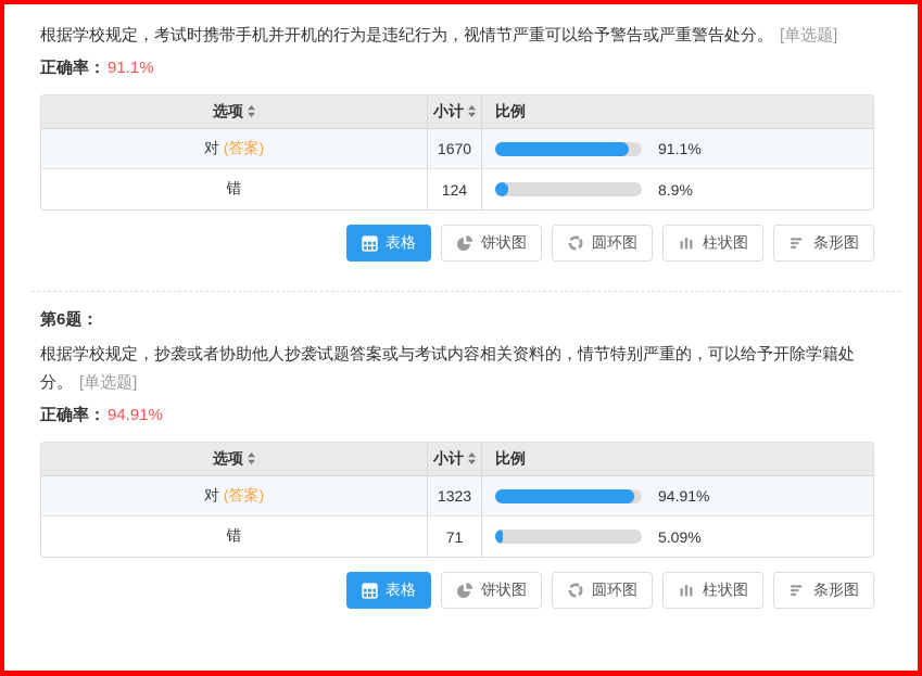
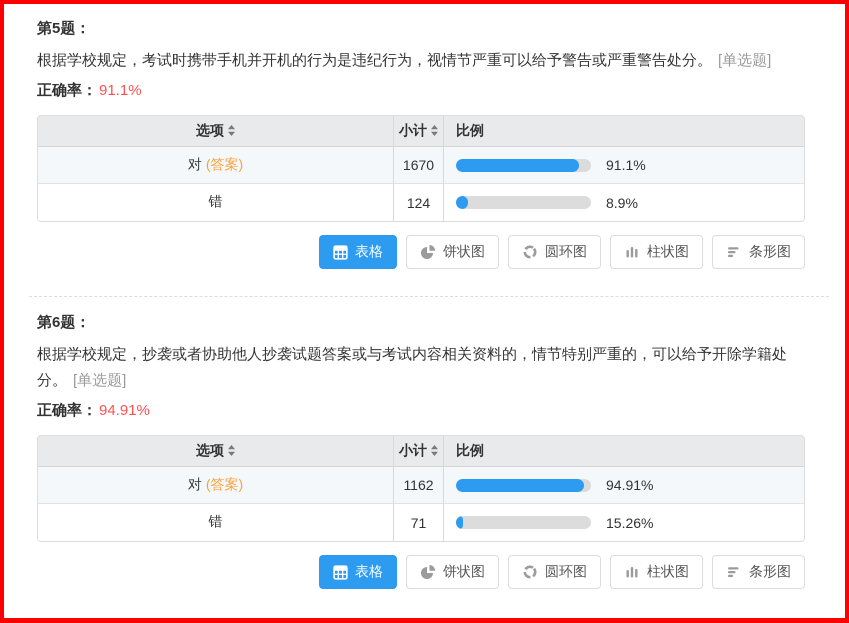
+ 第5题：
  根据学校规定，考试时携带手机并开机的行为是违纪行为，视情节严重可以给予警告或严重警告处分。 [单选题]
  正确率：91.1%
  选项	小计	比例
  对 (答案)	1670	91.1%
  错	124	8.9%
  表格
  饼状图
  圆环图
  柱状图
  条形图
  第6题：
  根据学校规定，抄袭或者协助他人抄袭试题答案或与考试内容相关资料的，情节特别严重的，可以给予开除学籍处分。 [单选题]
  正确率：94.91%
  选项	小计	比例
- 对 (答案)	1323	94.91%
+ 对 (答案)	1162	94.91%
- 错	71	5.09%
+ 错	71	15.26%
  表格
  饼状图
  圆环图
  柱状图
  条形图
